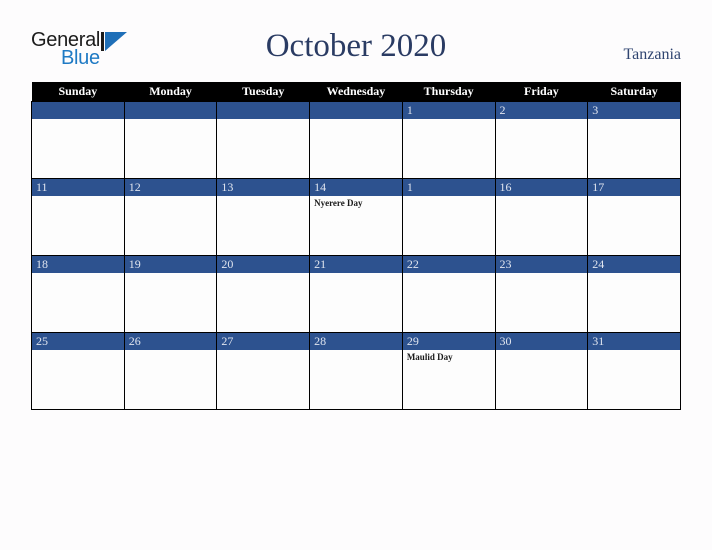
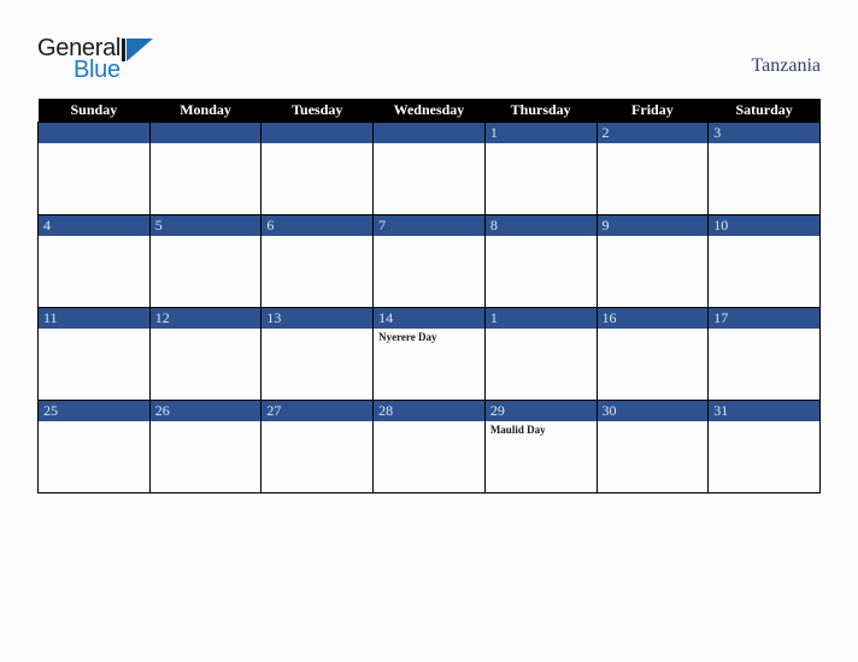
  General
  Blue
- October 2020
  Tanzania
  Sunday	Monday	Tuesday	Wednesday	Thursday	Friday	Saturday
  				1	2	3
+ 4	5	6	7	8	9	10
  11	12	13	14Nyerere Day	1	16	17
- 18	19	20	21	22	23	24
  25	26	27	28	29Maulid Day	30	31
